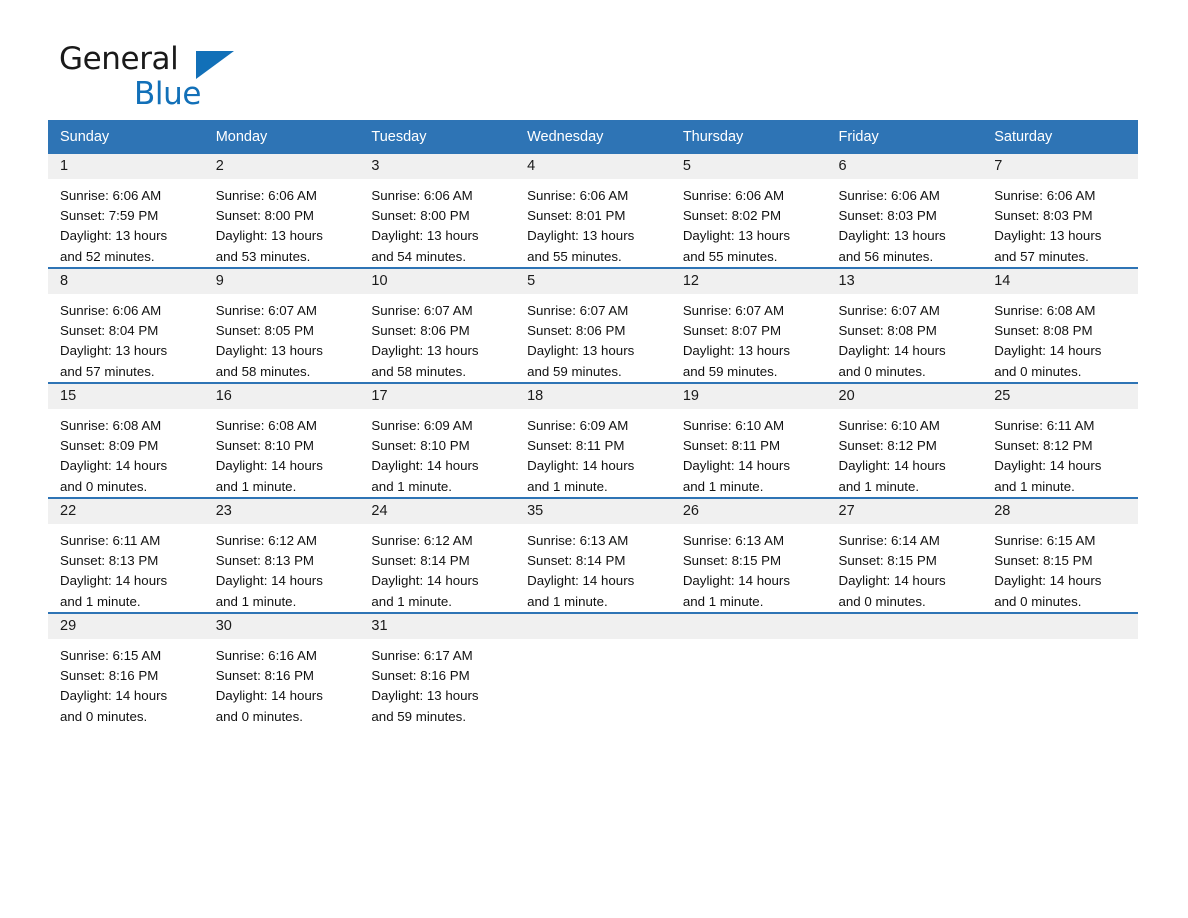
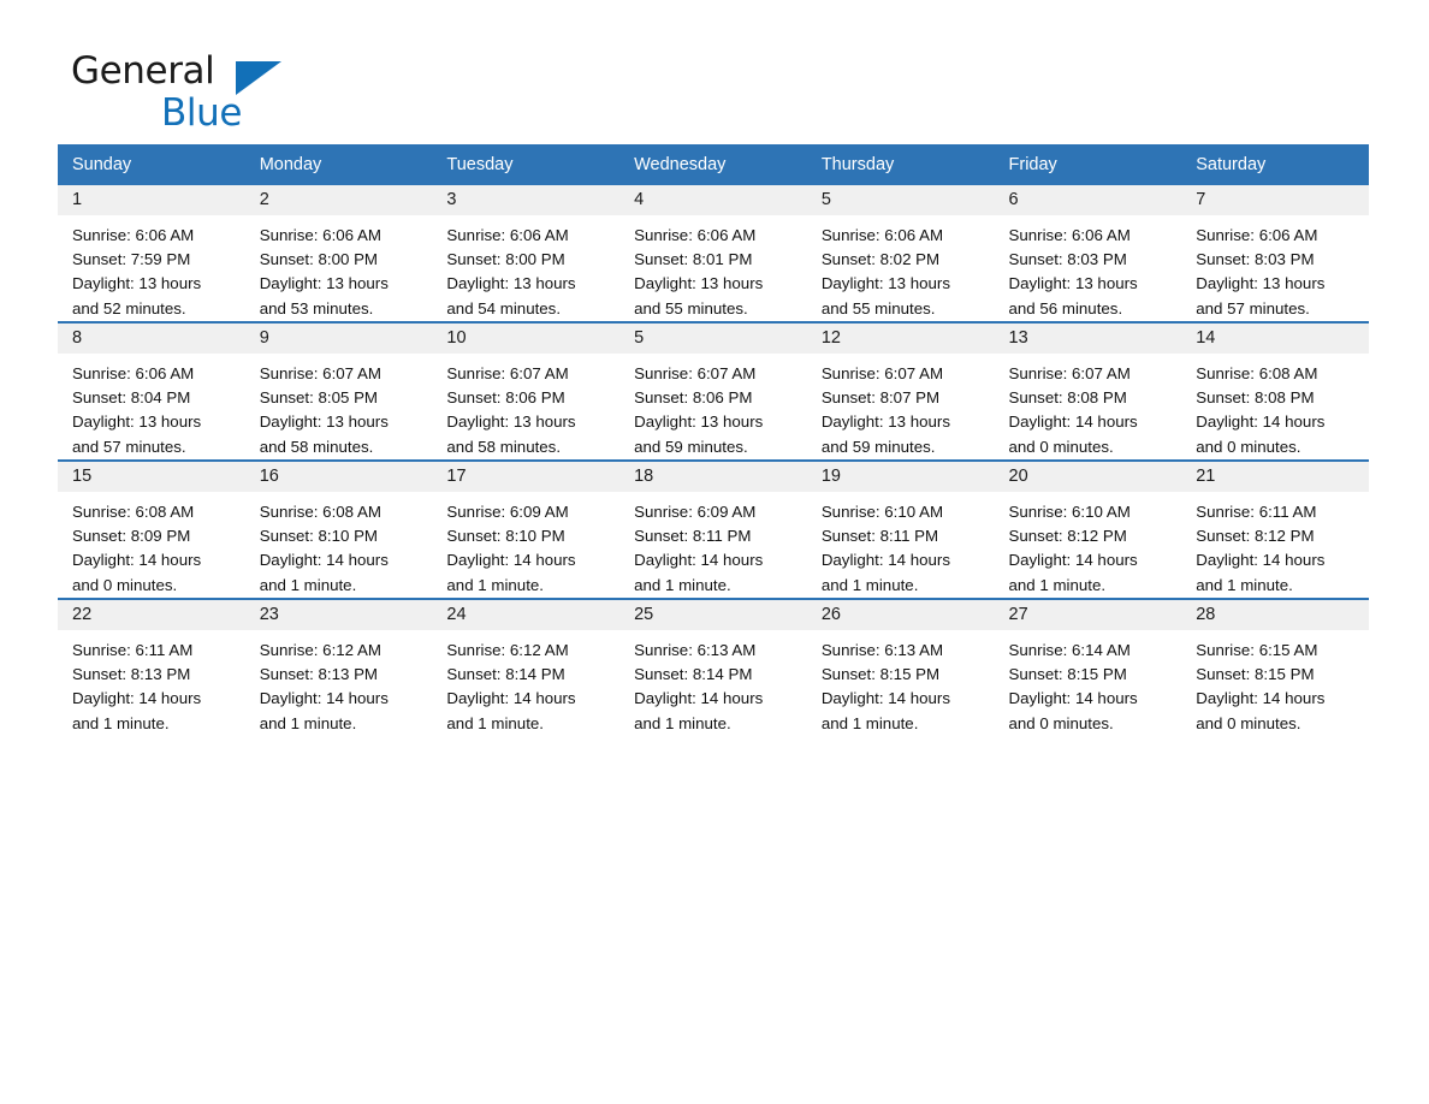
  General
  Blue
  Sunday	Monday	Tuesday	Wednesday	Thursday	Friday	Saturday
  1Sunrise: 6:06 AMSunset: 7:59 PMDaylight: 13 hoursand 52 minutes.	2Sunrise: 6:06 AMSunset: 8:00 PMDaylight: 13 hoursand 53 minutes.	3Sunrise: 6:06 AMSunset: 8:00 PMDaylight: 13 hoursand 54 minutes.	4Sunrise: 6:06 AMSunset: 8:01 PMDaylight: 13 hoursand 55 minutes.	5Sunrise: 6:06 AMSunset: 8:02 PMDaylight: 13 hoursand 55 minutes.	6Sunrise: 6:06 AMSunset: 8:03 PMDaylight: 13 hoursand 56 minutes.	7Sunrise: 6:06 AMSunset: 8:03 PMDaylight: 13 hoursand 57 minutes.
  8Sunrise: 6:06 AMSunset: 8:04 PMDaylight: 13 hoursand 57 minutes.	9Sunrise: 6:07 AMSunset: 8:05 PMDaylight: 13 hoursand 58 minutes.	10Sunrise: 6:07 AMSunset: 8:06 PMDaylight: 13 hoursand 58 minutes.	5Sunrise: 6:07 AMSunset: 8:06 PMDaylight: 13 hoursand 59 minutes.	12Sunrise: 6:07 AMSunset: 8:07 PMDaylight: 13 hoursand 59 minutes.	13Sunrise: 6:07 AMSunset: 8:08 PMDaylight: 14 hoursand 0 minutes.	14Sunrise: 6:08 AMSunset: 8:08 PMDaylight: 14 hoursand 0 minutes.
- 15Sunrise: 6:08 AMSunset: 8:09 PMDaylight: 14 hoursand 0 minutes.	16Sunrise: 6:08 AMSunset: 8:10 PMDaylight: 14 hoursand 1 minute.	17Sunrise: 6:09 AMSunset: 8:10 PMDaylight: 14 hoursand 1 minute.	18Sunrise: 6:09 AMSunset: 8:11 PMDaylight: 14 hoursand 1 minute.	19Sunrise: 6:10 AMSunset: 8:11 PMDaylight: 14 hoursand 1 minute.	20Sunrise: 6:10 AMSunset: 8:12 PMDaylight: 14 hoursand 1 minute.	25Sunrise: 6:11 AMSunset: 8:12 PMDaylight: 14 hoursand 1 minute.
+ 15Sunrise: 6:08 AMSunset: 8:09 PMDaylight: 14 hoursand 0 minutes.	16Sunrise: 6:08 AMSunset: 8:10 PMDaylight: 14 hoursand 1 minute.	17Sunrise: 6:09 AMSunset: 8:10 PMDaylight: 14 hoursand 1 minute.	18Sunrise: 6:09 AMSunset: 8:11 PMDaylight: 14 hoursand 1 minute.	19Sunrise: 6:10 AMSunset: 8:11 PMDaylight: 14 hoursand 1 minute.	20Sunrise: 6:10 AMSunset: 8:12 PMDaylight: 14 hoursand 1 minute.	21Sunrise: 6:11 AMSunset: 8:12 PMDaylight: 14 hoursand 1 minute.
- 22Sunrise: 6:11 AMSunset: 8:13 PMDaylight: 14 hoursand 1 minute.	23Sunrise: 6:12 AMSunset: 8:13 PMDaylight: 14 hoursand 1 minute.	24Sunrise: 6:12 AMSunset: 8:14 PMDaylight: 14 hoursand 1 minute.	35Sunrise: 6:13 AMSunset: 8:14 PMDaylight: 14 hoursand 1 minute.	26Sunrise: 6:13 AMSunset: 8:15 PMDaylight: 14 hoursand 1 minute.	27Sunrise: 6:14 AMSunset: 8:15 PMDaylight: 14 hoursand 0 minutes.	28Sunrise: 6:15 AMSunset: 8:15 PMDaylight: 14 hoursand 0 minutes.
+ 22Sunrise: 6:11 AMSunset: 8:13 PMDaylight: 14 hoursand 1 minute.	23Sunrise: 6:12 AMSunset: 8:13 PMDaylight: 14 hoursand 1 minute.	24Sunrise: 6:12 AMSunset: 8:14 PMDaylight: 14 hoursand 1 minute.	25Sunrise: 6:13 AMSunset: 8:14 PMDaylight: 14 hoursand 1 minute.	26Sunrise: 6:13 AMSunset: 8:15 PMDaylight: 14 hoursand 1 minute.	27Sunrise: 6:14 AMSunset: 8:15 PMDaylight: 14 hoursand 0 minutes.	28Sunrise: 6:15 AMSunset: 8:15 PMDaylight: 14 hoursand 0 minutes.
- 29Sunrise: 6:15 AMSunset: 8:16 PMDaylight: 14 hoursand 0 minutes.	30Sunrise: 6:16 AMSunset: 8:16 PMDaylight: 14 hoursand 0 minutes.	31Sunrise: 6:17 AMSunset: 8:16 PMDaylight: 13 hoursand 59 minutes.
